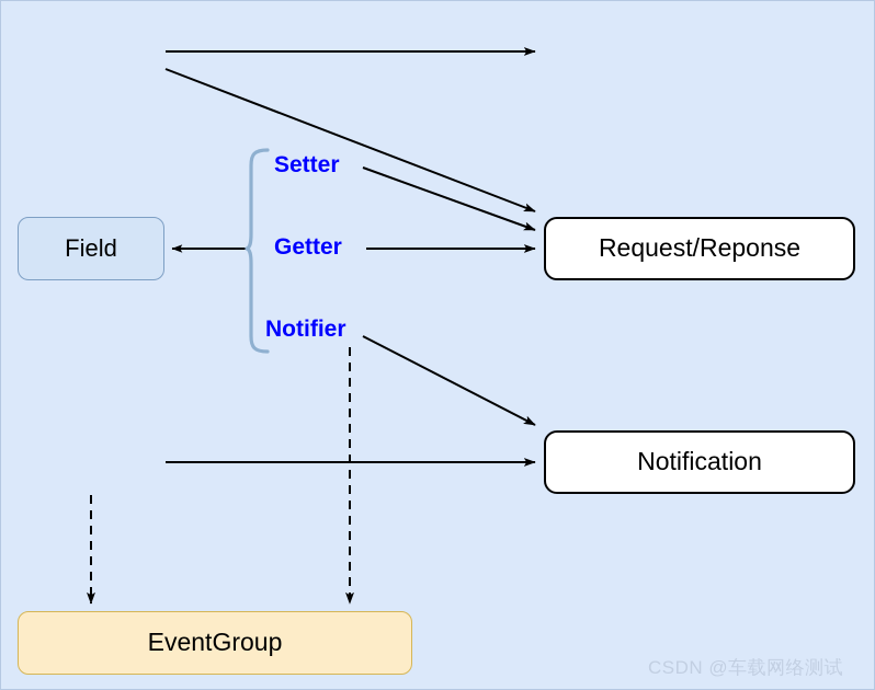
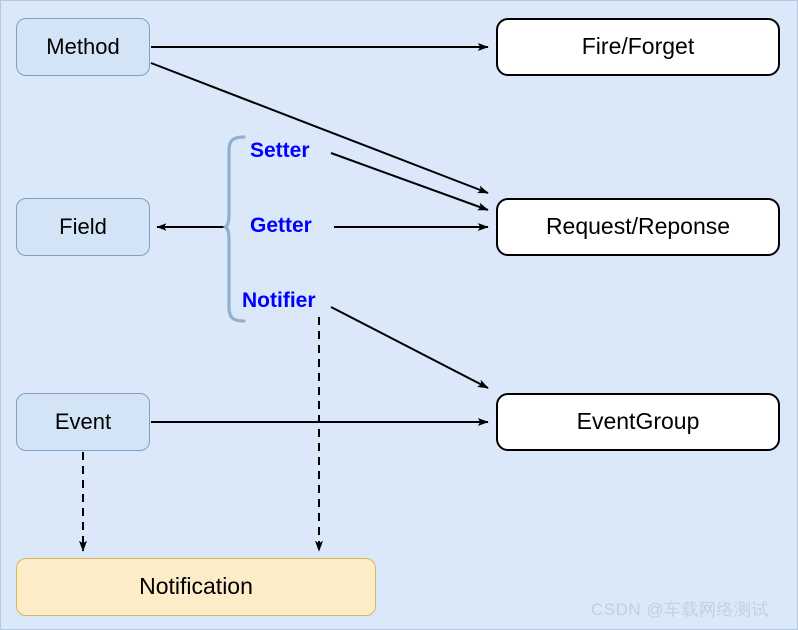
+ Method
  Field
+ Event
- EventGroup
+ Notification
+ Fire/Forget
  Request/Reponse
- Notification
+ EventGroup
  Setter
  Getter
  Notifier
  CSDN @车载网络测试
